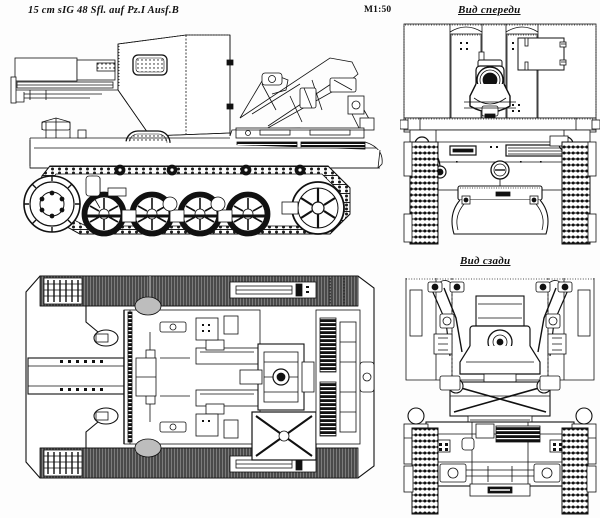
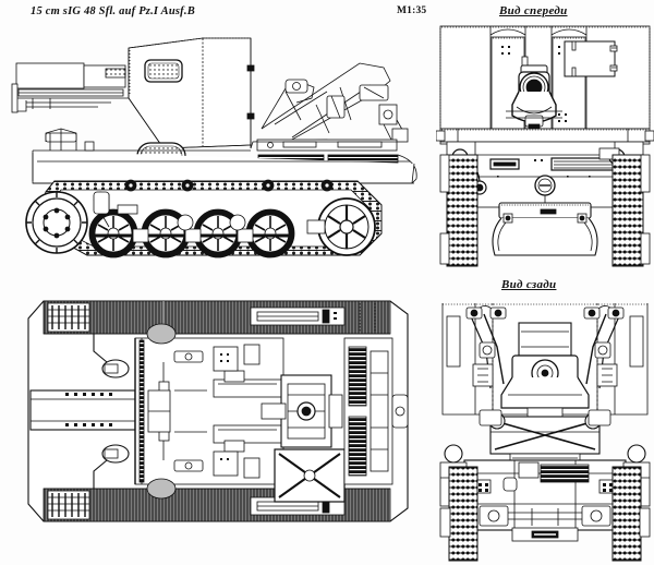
  15 cm sIG 48 Sfl. auf Pz.I Ausf.B
- M1:50
+ M1:35
  Вид спереди
  Вид сзади
